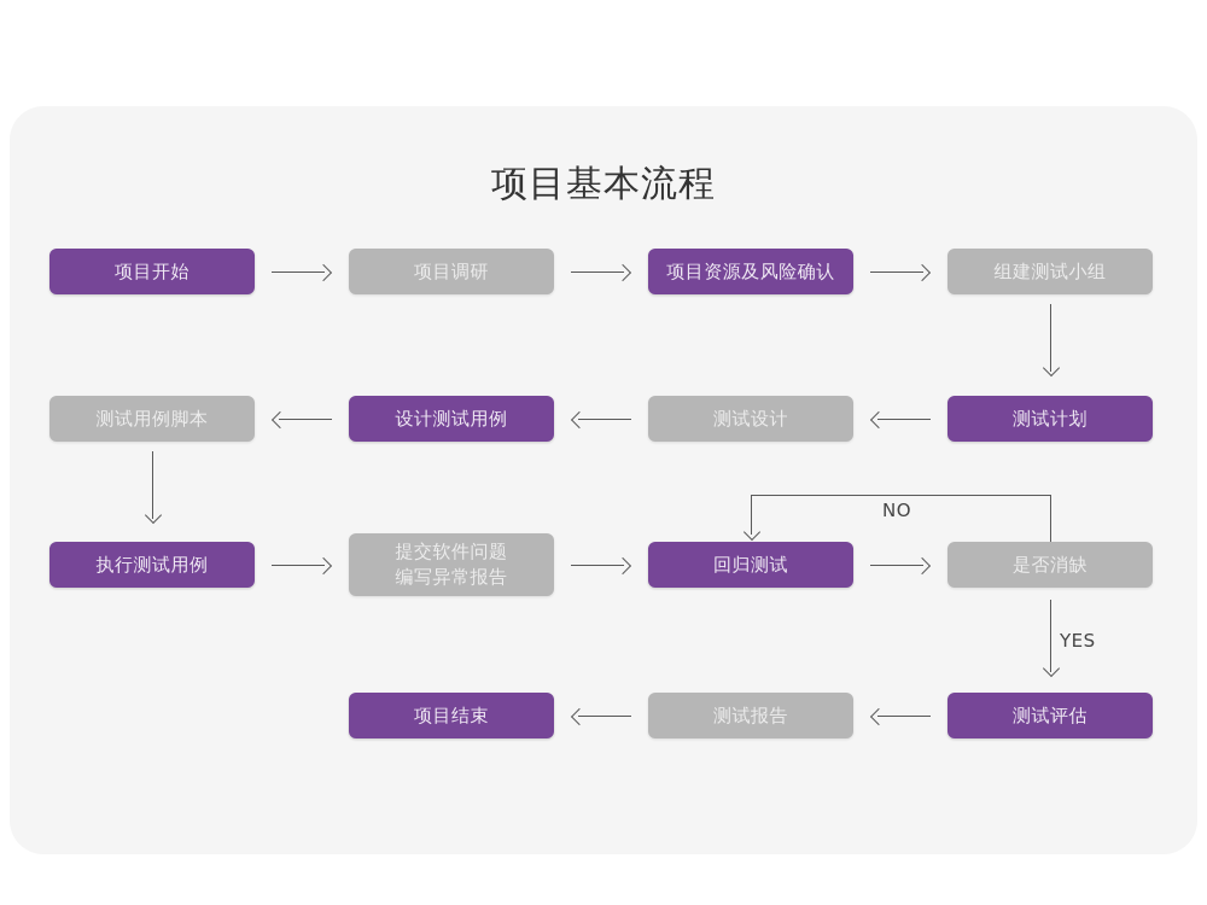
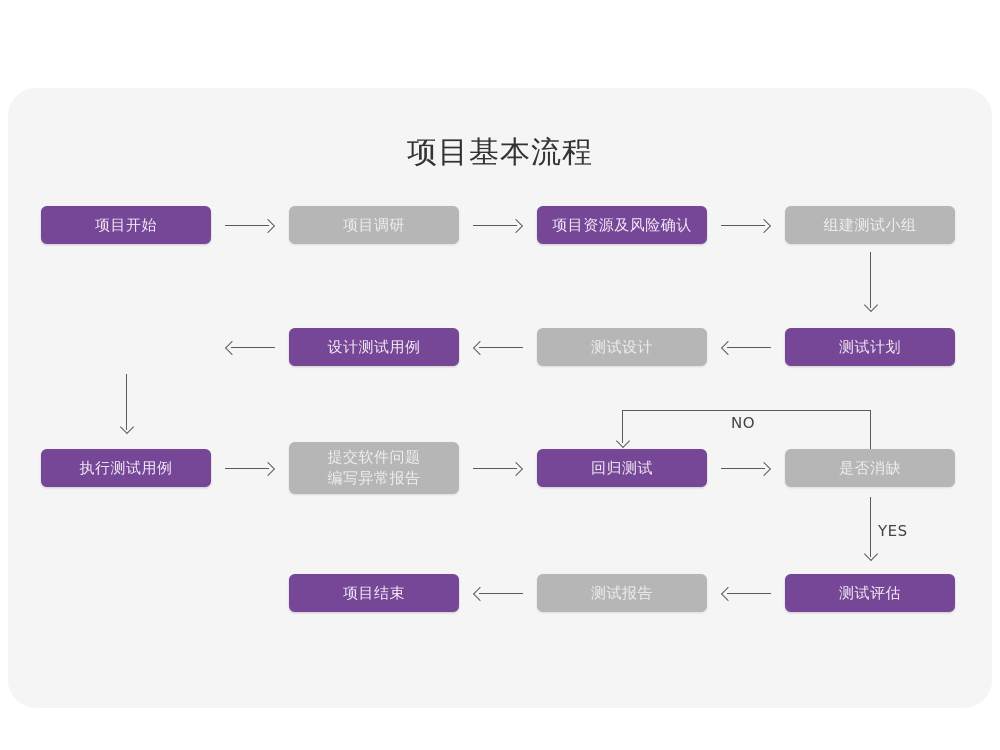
  项目基本流程
  项目开始
  项目调研
  项目资源及风险确认
  组建测试小组
  测试计划
  测试设计
  设计测试用例
- 测试用例脚本
  执行测试用例
  提交软件问题
  编写异常报告
  回归测试
  是否消缺
  NO
  YES
  测试评估
  测试报告
  项目结束
